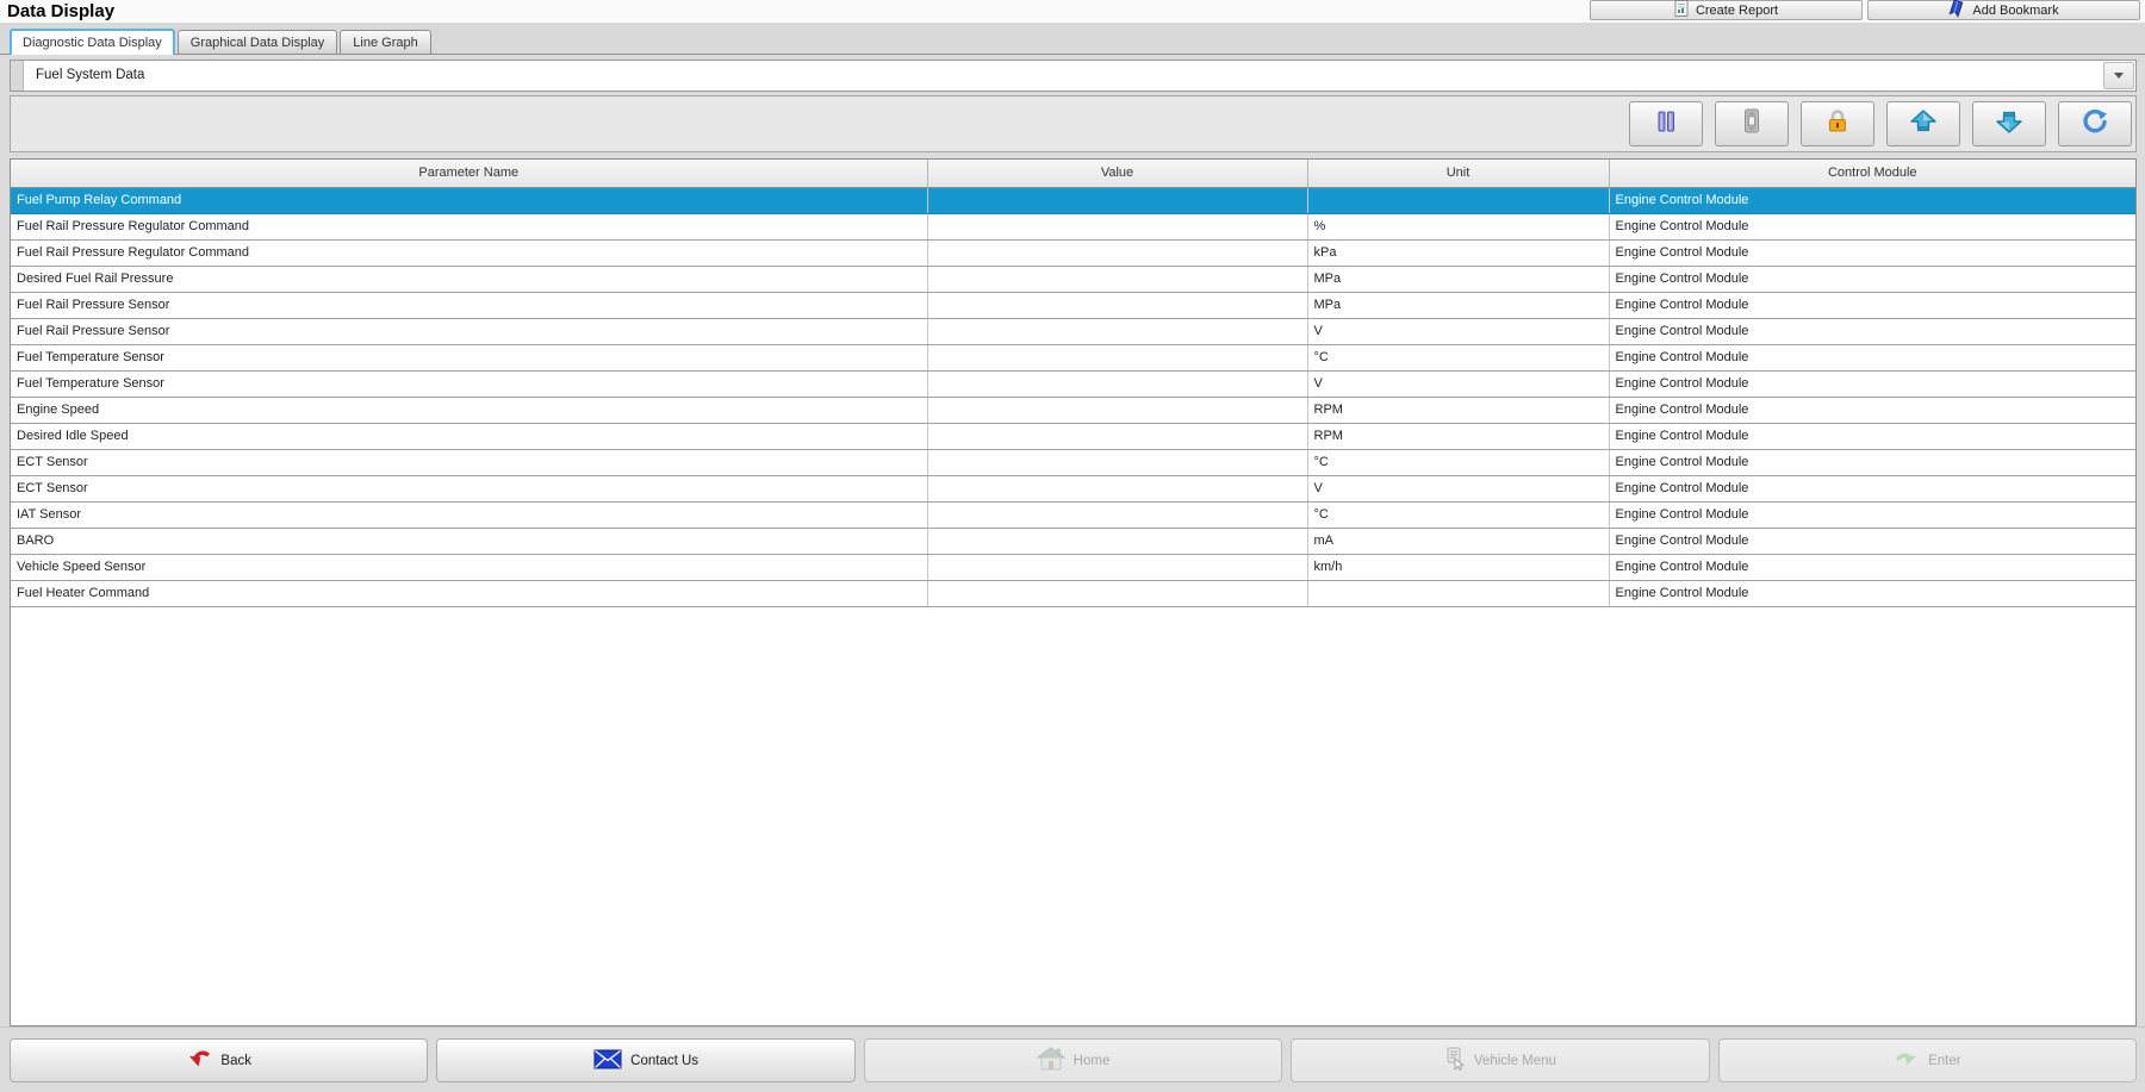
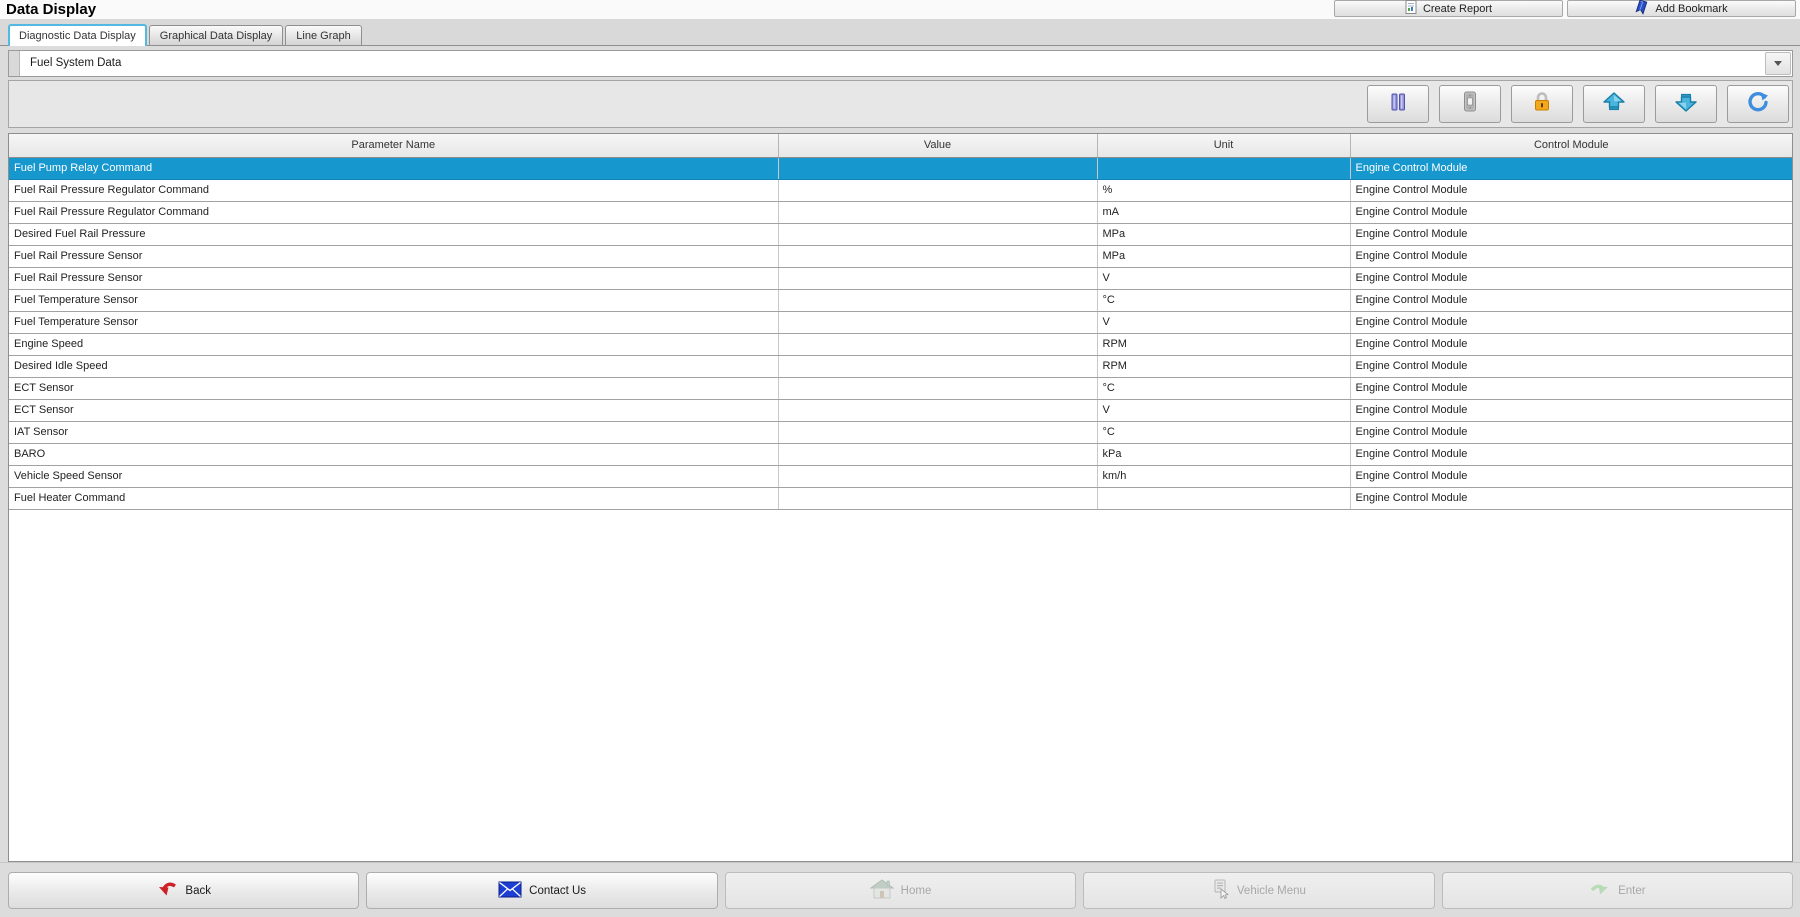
  Data Display
  Create Report
  Add Bookmark
  Diagnostic Data Display
  Graphical Data Display
  Line Graph
  Fuel System Data
  Parameter Name	Value	Unit	Control Module
  Fuel Pump Relay Command			Engine Control Module
  Fuel Rail Pressure Regulator Command		%	Engine Control Module
- Fuel Rail Pressure Regulator Command		kPa	Engine Control Module
+ Fuel Rail Pressure Regulator Command		mA	Engine Control Module
  Desired Fuel Rail Pressure		MPa	Engine Control Module
  Fuel Rail Pressure Sensor		MPa	Engine Control Module
  Fuel Rail Pressure Sensor		V	Engine Control Module
  Fuel Temperature Sensor		°C	Engine Control Module
  Fuel Temperature Sensor		V	Engine Control Module
  Engine Speed		RPM	Engine Control Module
  Desired Idle Speed		RPM	Engine Control Module
  ECT Sensor		°C	Engine Control Module
  ECT Sensor		V	Engine Control Module
  IAT Sensor		°C	Engine Control Module
- BARO		mA	Engine Control Module
+ BARO		kPa	Engine Control Module
  Vehicle Speed Sensor		km/h	Engine Control Module
  Fuel Heater Command			Engine Control Module
  Back
  Contact Us
  Home
  Vehicle Menu
  Enter
